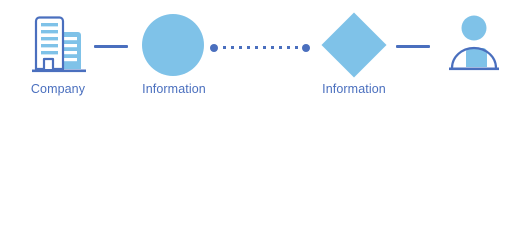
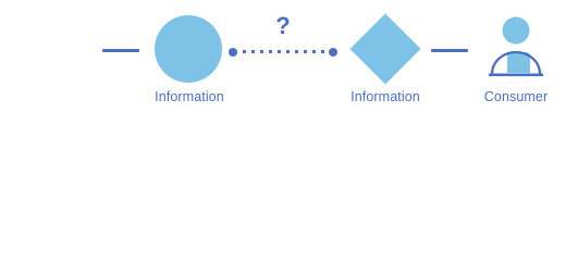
- Company
  Information
+ ?
  Information
+ Consumer
